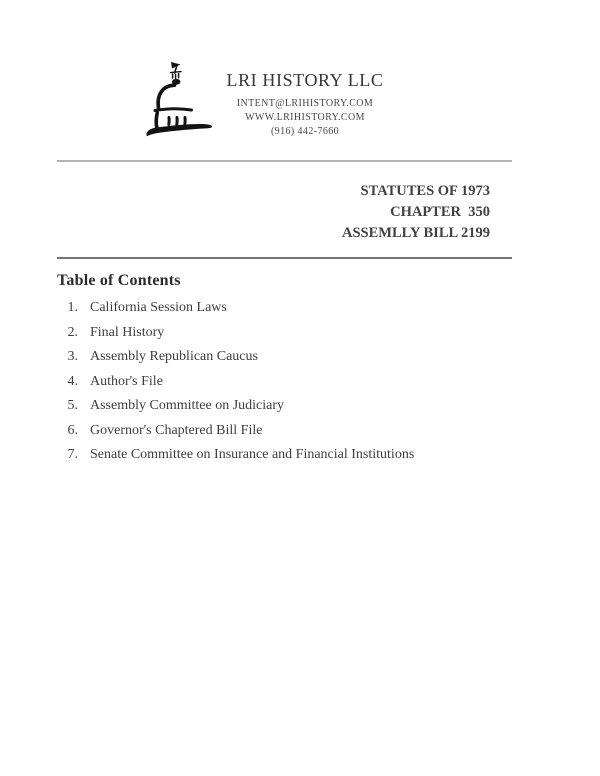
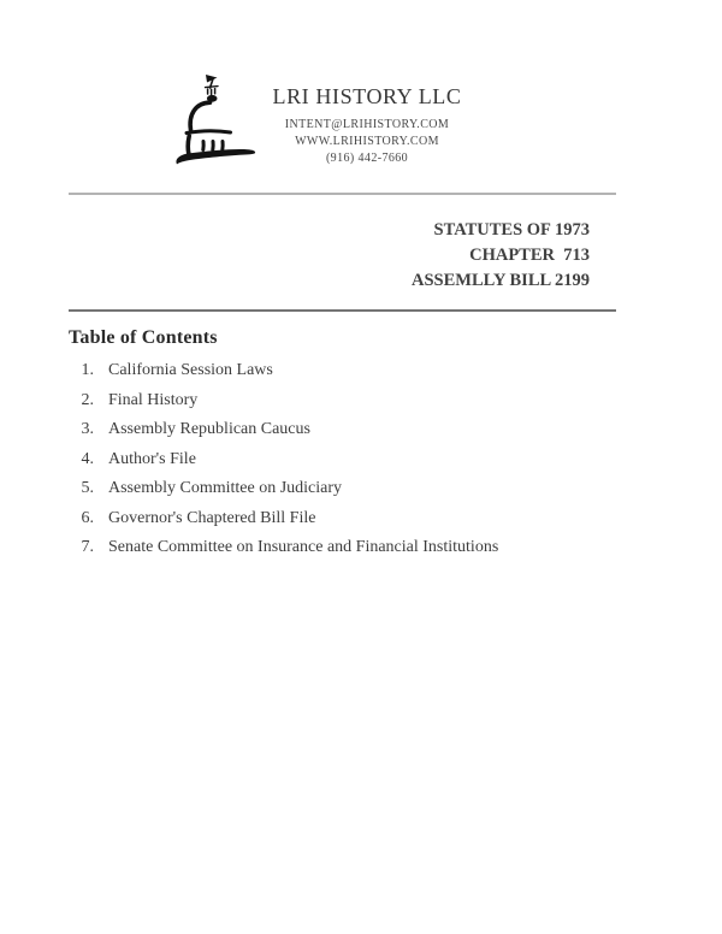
  LRI HISTORY LLC
  INTENT@LRIHISTORY.COM
  WWW.LRIHISTORY.COM
  (916) 442-7660
  STATUTES OF 1973
- CHAPTER 350
+ CHAPTER 713
  ASSEMLLY BILL 2199
  Table of Contents
  1.
  California Session Laws
  2.
  Final History
  3.
  Assembly Republican Caucus
  4.
  Author's File
  5.
  Assembly Committee on Judiciary
  6.
  Governor's Chaptered Bill File
  7.
  Senate Committee on Insurance and Financial Institutions
